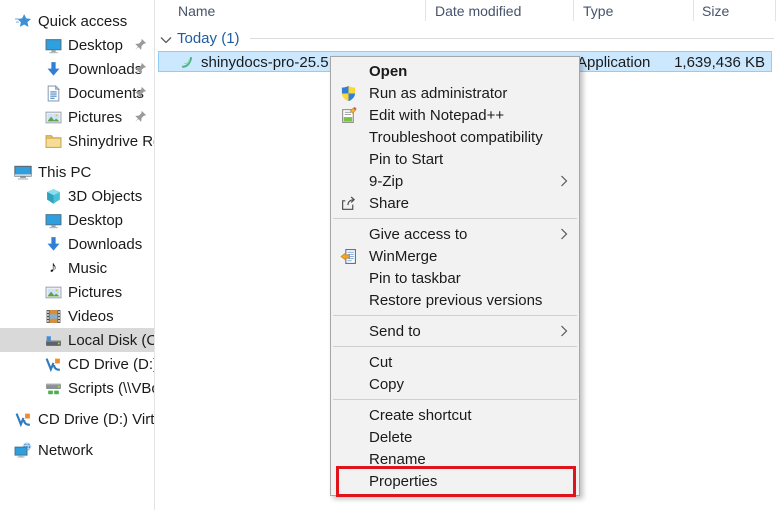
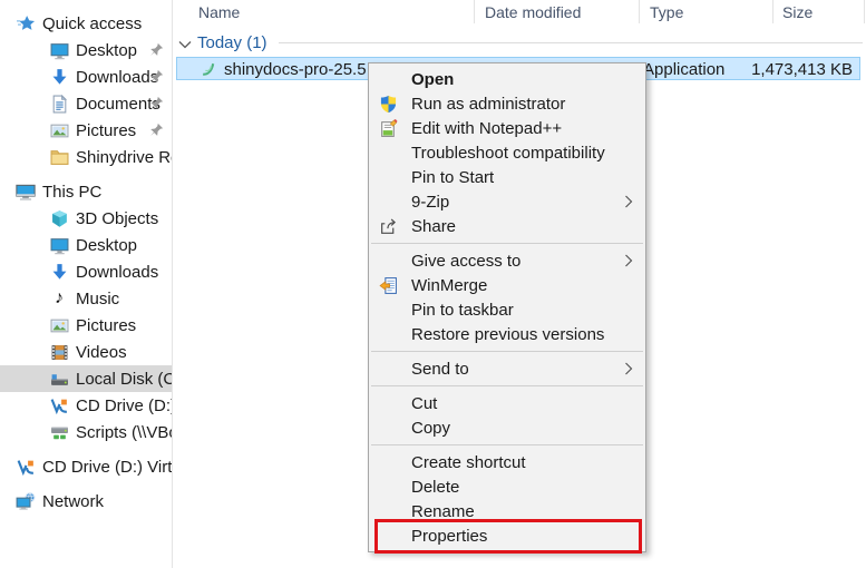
  Quick access
  Desktop
  Download
  Document
  Pictures
  This PC
  3D Objects
  Desktop
  Downloads
  ♪
  Music
  Pictures
  Videos
  Local Disk (C
  CD Drive (D:) Virt
  Network
  Name
  Date modified
  Type
  Size
  Today (1)
  shinydocs-pro-25.5
  Application
- 1,639,436 KB
+ 1,473,413 KB
  Open
  Run as administrator
  Edit with Notepad++
  Troubleshoot compatibility
  Pin to Start
  9-Zip
  Share
  Give access to
  WinMerge
  Pin to taskbar
  Restore previous versions
  Send to
  Cut
  Copy
  Create shortcut
  Delete
  Rename
  Properties
